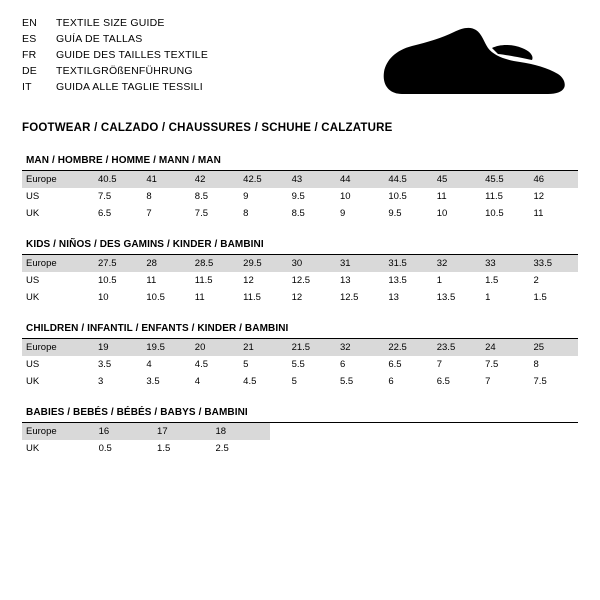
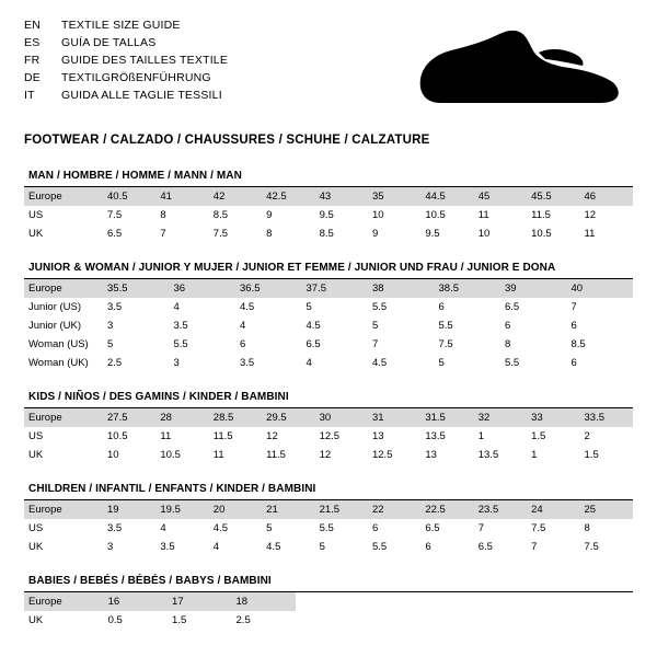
  EN
  TEXTILE SIZE GUIDE
  ES
  GUÍA DE TALLAS
  FR
  GUIDE DES TAILLES TEXTILE
  DE
  TEXTILGRÖßENFÜHRUNG
  IT
  GUIDA ALLE TAGLIE TESSILI
  FOOTWEAR / CALZADO / CHAUSSURES / SCHUHE / CALZATURE
  MAN / HOMBRE / HOMME / MANN / MAN
- Europe	40.5	41	42	42.5	43	44	44.5	45	45.5	46
+ Europe	40.5	41	42	42.5	43	35	44.5	45	45.5	46
  US	7.5	8	8.5	9	9.5	10	10.5	11	11.5	12
  UK	6.5	7	7.5	8	8.5	9	9.5	10	10.5	11
+ JUNIOR & WOMAN / JUNIOR Y MUJER / JUNIOR ET FEMME / JUNIOR UND FRAU / JUNIOR E DONA
+ Europe	35.5	36	36.5	37.5	38	38.5	39	40
+ Junior (US)	3.5	4	4.5	5	5.5	6	6.5	7
+ Junior (UK)	3	3.5	4	4.5	5	5.5	6	6
+ Woman (US)	5	5.5	6	6.5	7	7.5	8	8.5
+ Woman (UK)	2.5	3	3.5	4	4.5	5	5.5	6
  KIDS / NIÑOS / DES GAMINS / KINDER / BAMBINI
  Europe	27.5	28	28.5	29.5	30	31	31.5	32	33	33.5
  US	10.5	11	11.5	12	12.5	13	13.5	1	1.5	2
  UK	10	10.5	11	11.5	12	12.5	13	13.5	1	1.5
  CHILDREN / INFANTIL / ENFANTS / KINDER / BAMBINI
- Europe	19	19.5	20	21	21.5	32	22.5	23.5	24	25
+ Europe	19	19.5	20	21	21.5	22	22.5	23.5	24	25
  US	3.5	4	4.5	5	5.5	6	6.5	7	7.5	8
  UK	3	3.5	4	4.5	5	5.5	6	6.5	7	7.5
  BABIES / BEBÉS / BÉBÉS / BABYS / BAMBINI
  Europe	16	17	18
  UK	0.5	1.5	2.5
